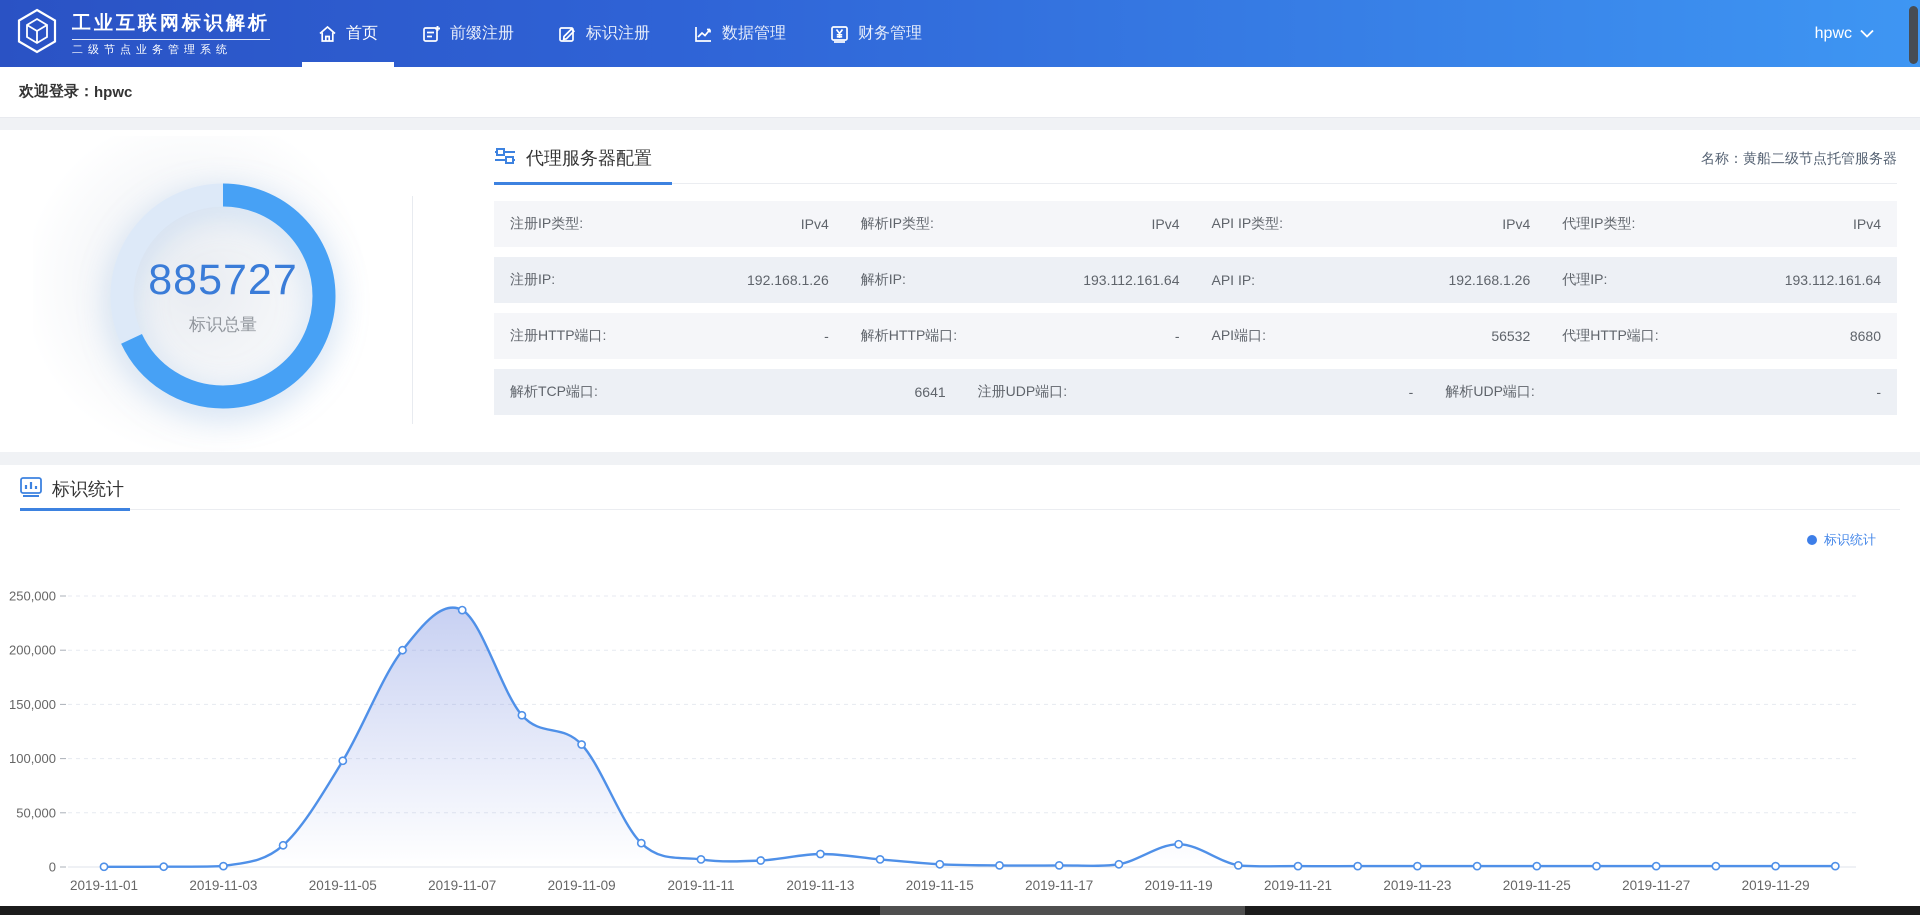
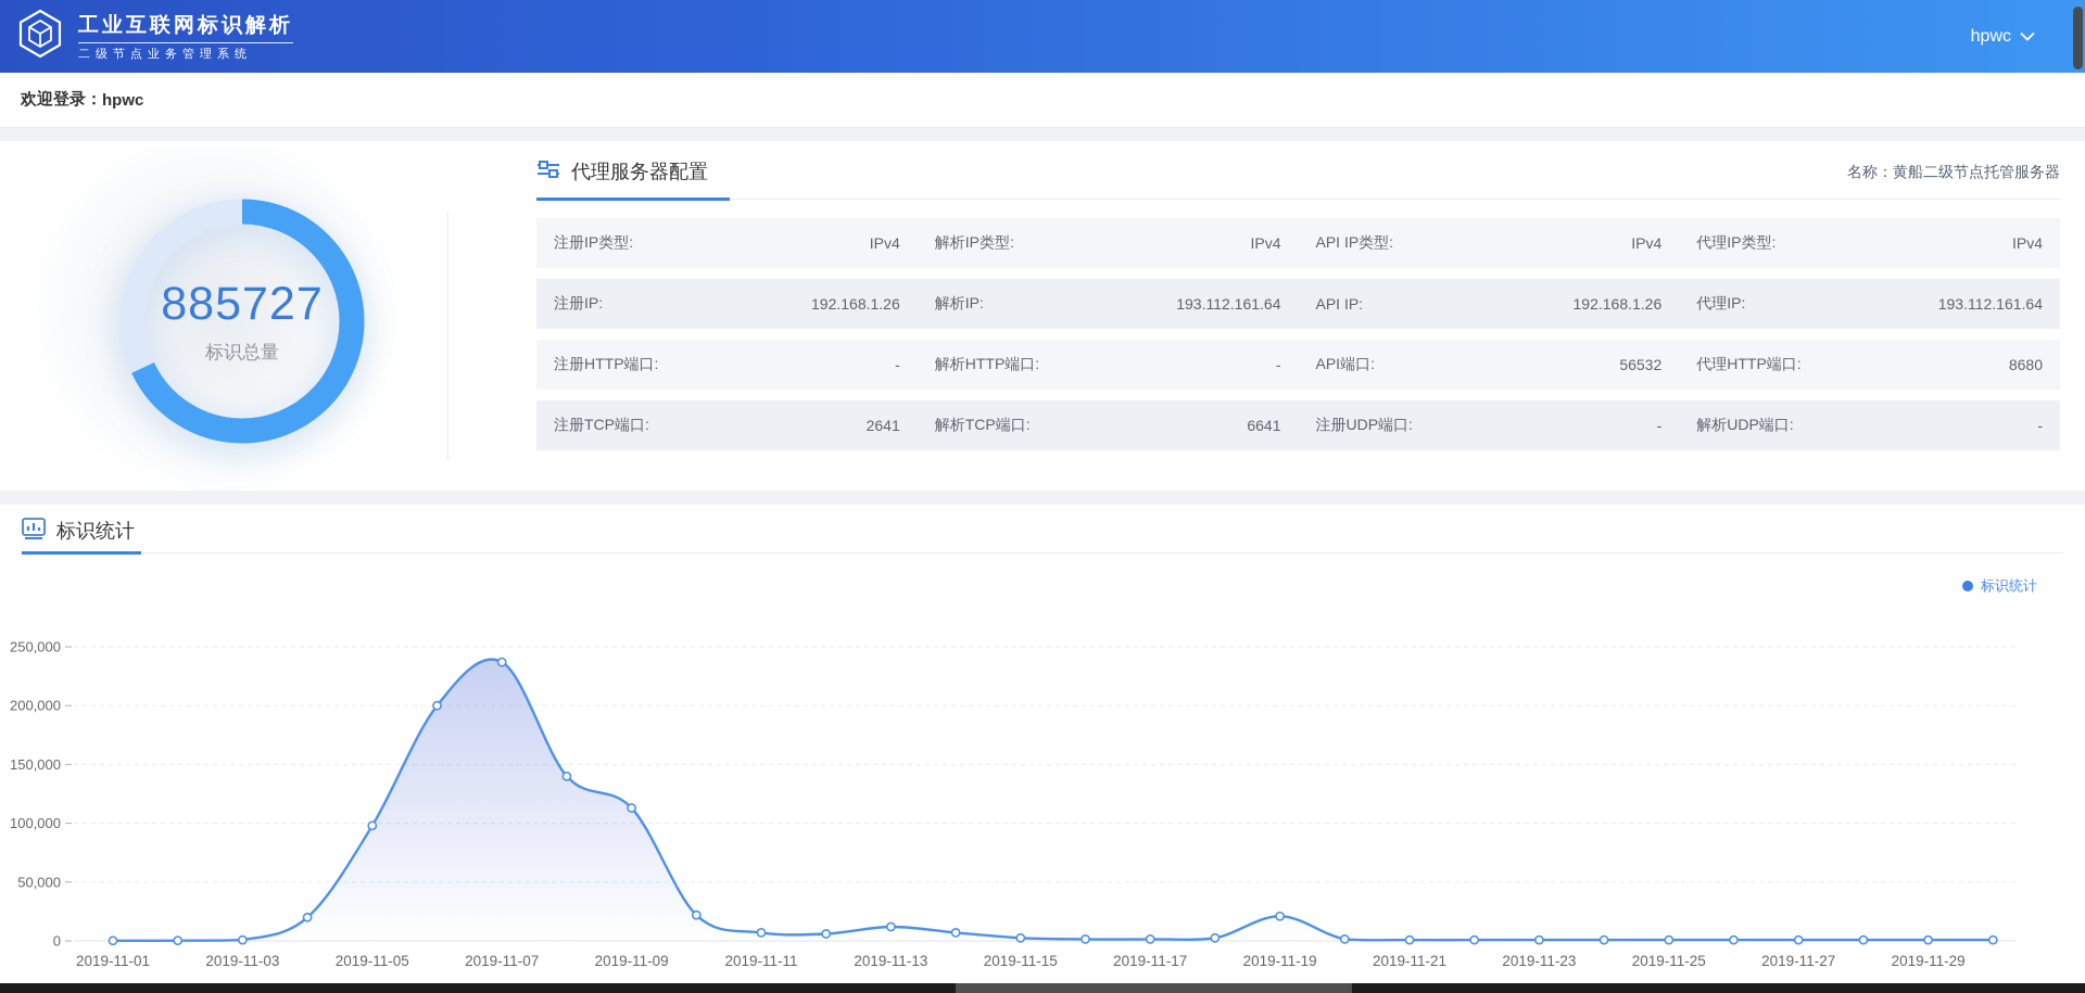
  工业互联网标识解析
  二级节点业务管理系统
- 首页
- 前缀注册
- 标识注册
- 数据管理
- 财务管理
  hpwc
  欢迎登录：
  hpwc
  885727
  标识总量
  代理服务器配置
  名称：黄船二级节点托管服务器
  注册IP类型:
  IPv4
  解析IP类型:
  IPv4
  API IP类型:
  IPv4
  代理IP类型:
  IPv4
  注册IP:
  192.168.1.26
  解析IP:
  193.112.161.64
  API IP:
  192.168.1.26
  代理IP:
  193.112.161.64
  注册HTTP端口:
  -
  解析HTTP端口:
  -
  API端口:
  56532
  代理HTTP端口:
  8680
+ 注册TCP端口:
+ 2641
  解析TCP端口:
  6641
  注册UDP端口:
  -
  解析UDP端口:
  -
  标识统计
  标识统计
  0
  50,000
  100,000
  150,000
  200,000
  250,000
  2019-11-01
  2019-11-03
  2019-11-05
  2019-11-07
  2019-11-09
  2019-11-11
  2019-11-13
  2019-11-15
  2019-11-17
  2019-11-19
  2019-11-21
  2019-11-23
  2019-11-25
  2019-11-27
  2019-11-29
